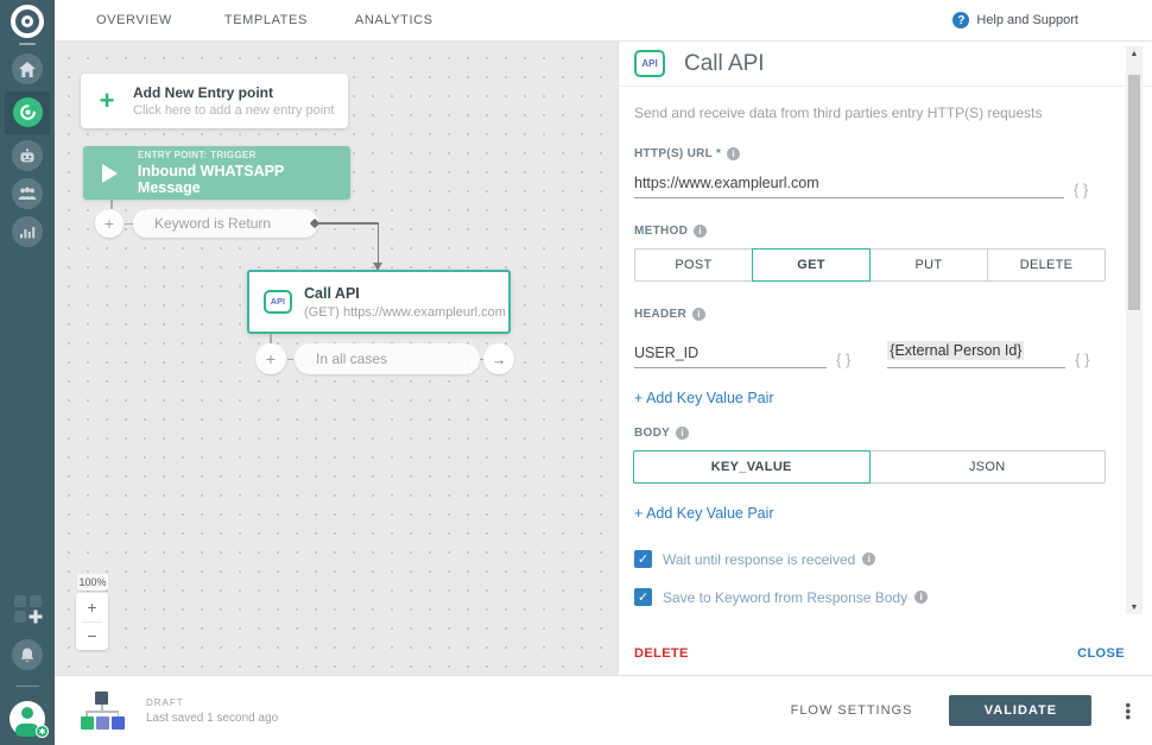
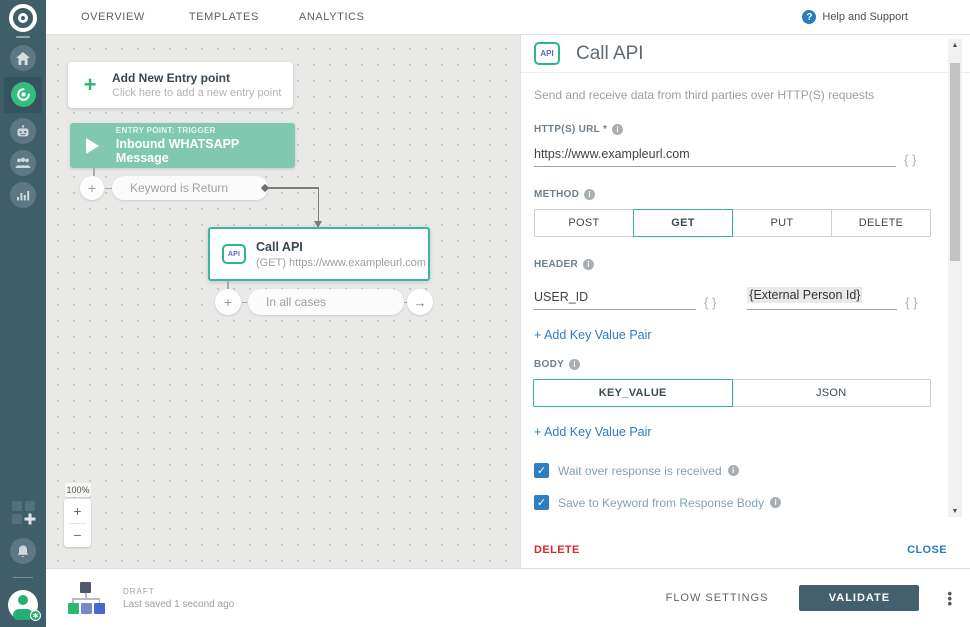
  OVERVIEW
  TEMPLATES
  ANALYTICS
  ?
  Help and Support
  +
  Add New Entry point
  Click here to add a new entry point
  ENTRY POINT: TRIGGER
  Inbound WHATSAPP Message
  +
  Keyword is Return
  Call API
  (GET) https://www.exampleurl.com
  +
  In all cases
  →
  100%
  +
  −
  API
  Call API
- Send and receive data from third parties entry HTTP(S) requests
+ Send and receive data from third parties over HTTP(S) requests
  HTTP(S) URL *
  i
  https://www.exampleurl.com
  { }
  METHOD
  i
  POST
  GET
  PUT
  DELETE
  HEADER
  i
  USER_ID
  { }
  {External Person Id}
  { }
  + Add Key Value Pair
  BODY
  i
  KEY_VALUE
  JSON
  + Add Key Value Pair
  ✓
- Wait until response is received
+ Wait over response is received
  i
  ✓
  Save to Keyword from Response Body
  i
  DELETE
  CLOSE
  DRAFT
  Last saved 1 second ago
  FLOW SETTINGS
  VALIDATE
  •
  •
  •
